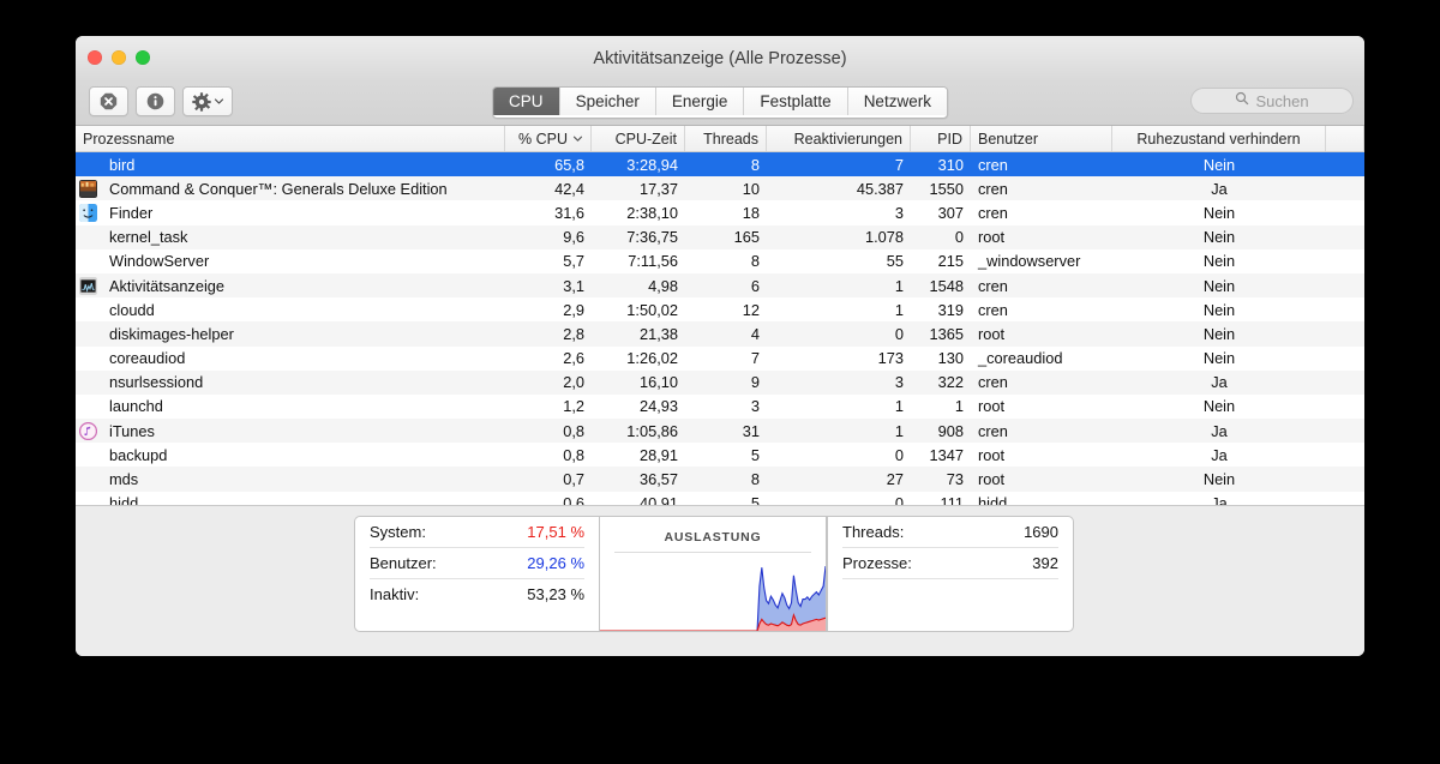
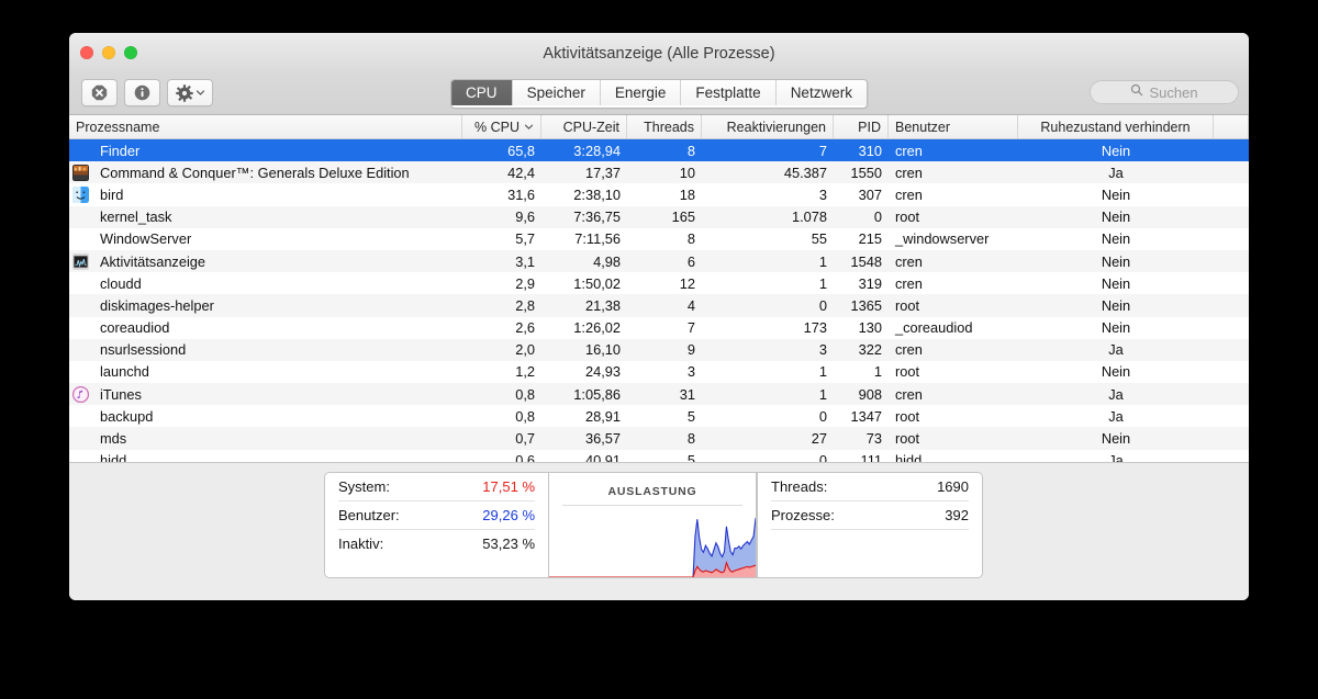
  Aktivitätsanzeige (Alle Prozesse)
  CPU
  Speicher
  Energie
  Festplatte
  Netzwerk
  Suchen
  Prozessname
  % CPU
  CPU-Zeit
  Threads
  Reaktivierungen
  PID
  Benutzer
  Ruhezustand verhindern
- bird
+ Finder
  65,8
  3:28,94
  8
  7
  310
  cren
  Nein
  Command & Conquer™: Generals Deluxe Edition
  42,4
  17,37
  10
  45.387
  1550
  cren
  Ja
- Finder
+ bird
  31,6
  2:38,10
  18
  3
  307
  cren
  Nein
  kernel_task
  9,6
  7:36,75
  165
  1.078
  0
  root
  Nein
  WindowServer
  5,7
  7:11,56
  8
  55
  215
  _windowserver
  Nein
  Aktivitätsanzeige
  3,1
  4,98
  6
  1
  1548
  cren
  Nein
  cloudd
  2,9
  1:50,02
  12
  1
  319
  cren
  Nein
  diskimages-helper
  2,8
  21,38
  4
  0
  1365
  root
  Nein
  coreaudiod
  2,6
  1:26,02
  7
  173
  130
  _coreaudiod
  Nein
  nsurlsessiond
  2,0
  16,10
  9
  3
  322
  cren
  Ja
  launchd
  1,2
  24,93
  3
  1
  1
  root
  Nein
  iTunes
  0,8
  1:05,86
  31
  1
  908
  cren
  Ja
  backupd
  0,8
  28,91
  5
  0
  1347
  root
  Ja
  mds
  0,7
  36,57
  8
  27
  73
  root
  Nein
  hidd
  0,6
  40,91
  5
  0
  111
  hidd
  Ja
  System:
  17,51 %
  Benutzer:
  29,26 %
  Inaktiv:
  53,23 %
  AUSLASTUNG
  Threads:
  1690
  Prozesse:
  392
